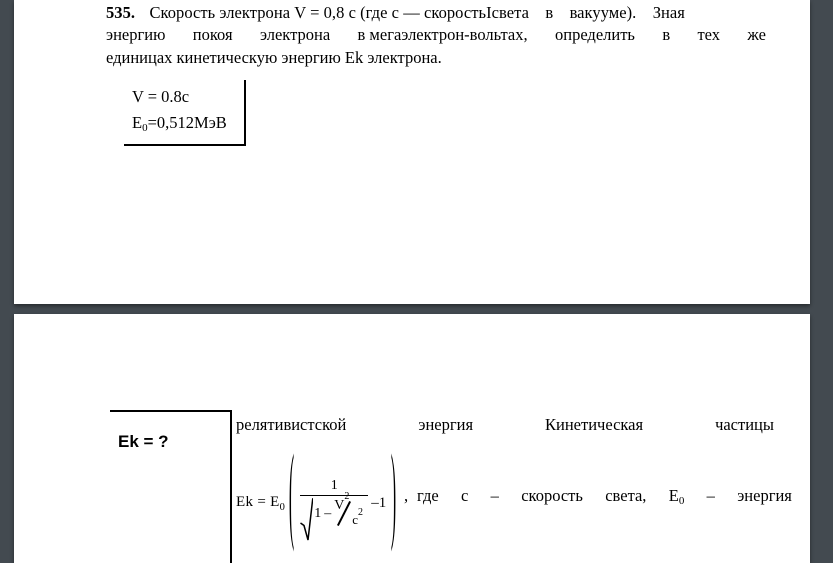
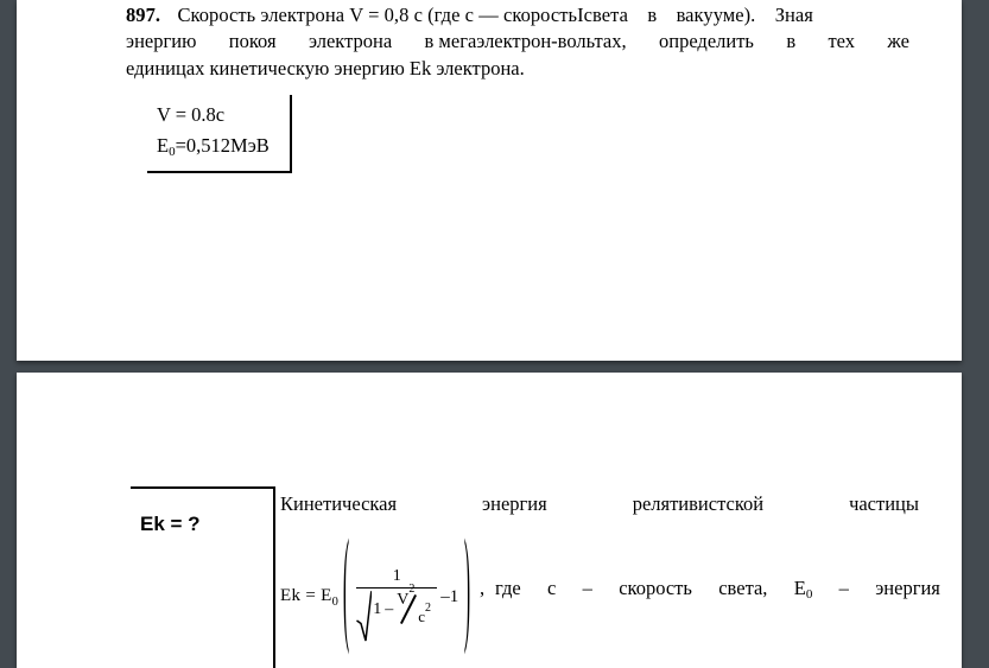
- 535. Скорость электрона V = 0,8 с (где с — скоростьIсвета в вакууме). Зная
+ 897. Скорость электрона V = 0,8 с (где с — скоростьIсвета в вакууме). Зная
  энергию
  покоя
  электрона
  в мегаэлектрон-вольтах,
  определить
  в
  тех
  же
  единицах кинетическую энергию Ek электрона.
  V = 0.8c
  E0=0,512МэВ
  Ek = ?
- релятивистской
+ Кинетическая
  энергия
- Кинетическая
+ релятивистской
  частицы
  Ek = E0
  (
  1
  1
  –
  V2
  c2
  –1
  )
  ,
  где
  с
  –
  скорость
  света,
  E0
  –
  энергия
